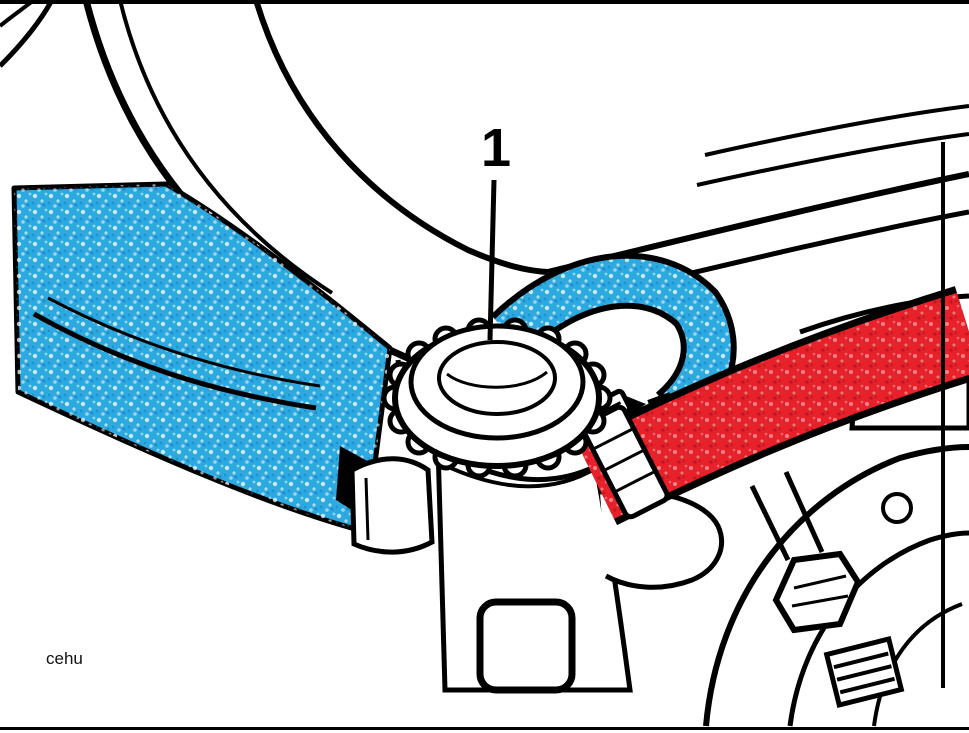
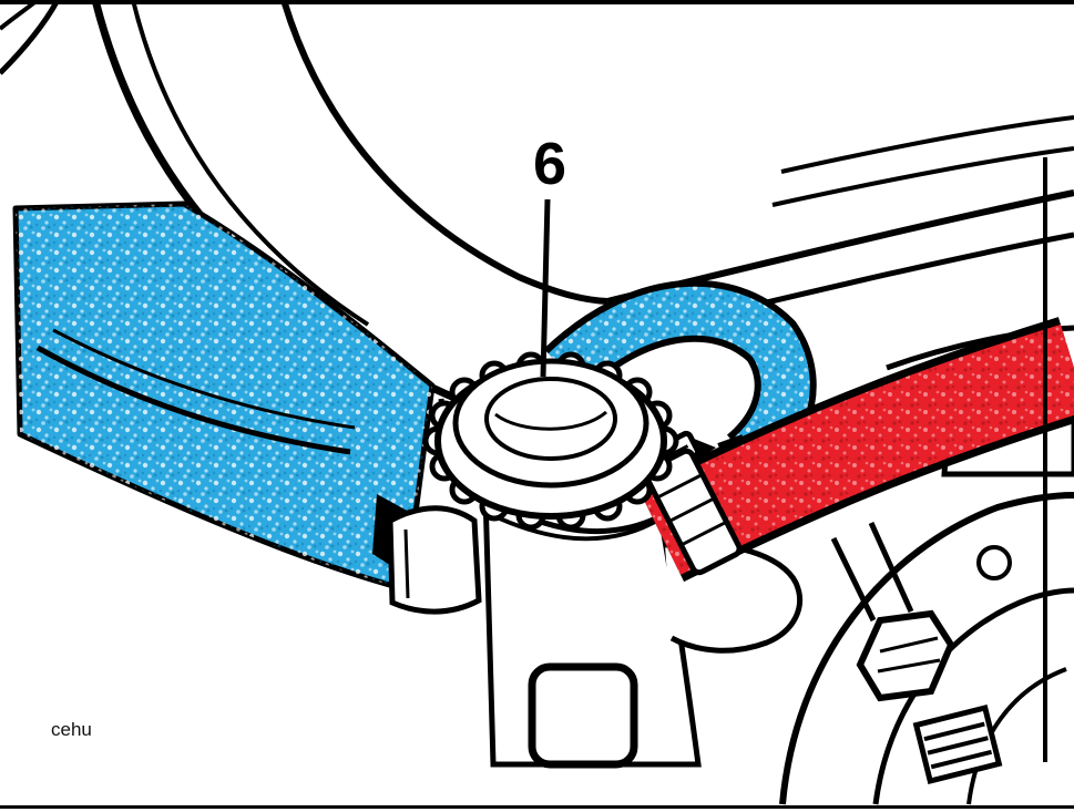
- 1
+ 6
  cehu
